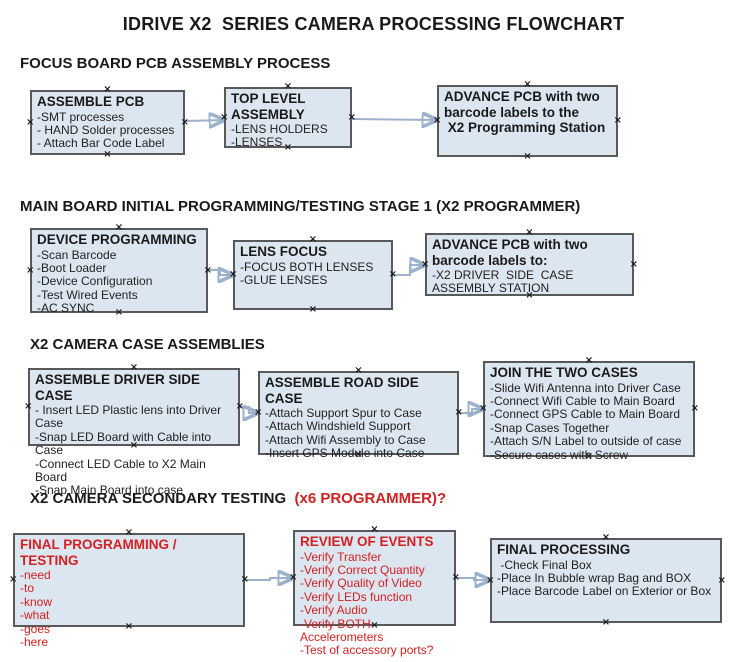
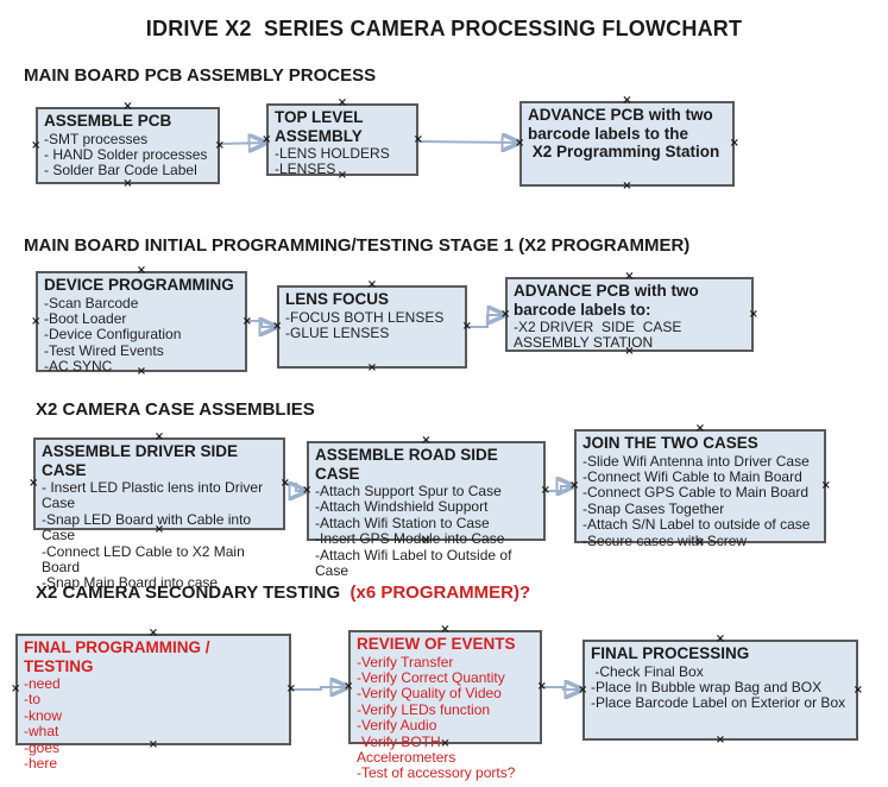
  IDRIVE X2 SERIES CAMERA PROCESSING FLOWCHART
- FOCUS BOARD PCB ASSEMBLY PROCESS
+ MAIN BOARD PCB ASSEMBLY PROCESS
  MAIN BOARD INITIAL PROGRAMMING/TESTING STAGE 1 (X2 PROGRAMMER)
  X2 CAMERA CASE ASSEMBLIES
  X2 CAMERA SECONDARY TESTING (x6 PROGRAMMER)?
  ×
  ×
  ×
  ×
  ASSEMBLE PCB
  -SMT processes
  - HAND Solder processes
- - Attach Bar Code Label
+ - Solder Bar Code Label
  ×
  ×
  ×
  ×
  TOP LEVEL ASSEMBLY
  -LENS HOLDERS
  -LENSES
  ×
  ×
  ×
  ×
  ADVANCE PCB with two
  barcode labels to the
  X2 Programming Station
  ×
  ×
  ×
  ×
  DEVICE PROGRAMMING
  -Scan Barcode
  -Boot Loader
  -Device Configuration
  -Test Wired Events
  -AC SYNC
  ×
  ×
  ×
  ×
  LENS FOCUS
  -FOCUS BOTH LENSES
  -GLUE LENSES
  ×
  ×
  ×
  ×
  ADVANCE PCB with two barcode labels to:
  -X2 DRIVER SIDE CASE ASSEMBLY STATION
  ×
  ×
  ×
  ×
  ASSEMBLE DRIVER SIDE CASE
  - Insert LED Plastic lens into Driver Case
  -Snap LED Board with Cable into Case
  -Connect LED Cable to X2 Main Board
  -Snap Main Board into case
  ×
  ×
  ×
  ×
  ASSEMBLE ROAD SIDE CASE
  -Attach Support Spur to Case
  -Attach Windshield Support
- -Attach Wifi Assembly to Case
+ -Attach Wifi Station to Case
  -Insert GPS Module into Case
+ -Attach Wifi Label to Outside of Case
  ×
  ×
  ×
  ×
  JOIN THE TWO CASES
  -Slide Wifi Antenna into Driver Case
  -Connect Wifi Cable to Main Board
  -Connect GPS Cable to Main Board
  -Snap Cases Together
  -Attach S/N Label to outside of case
  -Secure cases with Screw
  ×
  ×
  ×
  ×
  FINAL PROGRAMMING / TESTING
  -need
  -to
  -know
  -what
  -goes
  -here
  ×
  ×
  ×
  ×
  REVIEW OF EVENTS
  -Verify Transfer
  -Verify Correct Quantity
  -Verify Quality of Video
  -Verify LEDs function
  -Verify Audio
  -Verify BOTH Accelerometers
  -Test of accessory ports?
  ×
  ×
  ×
  ×
  FINAL PROCESSING
  -Check Final Box
  -Place In Bubble wrap Bag and BOX
  -Place Barcode Label on Exterior or Box
